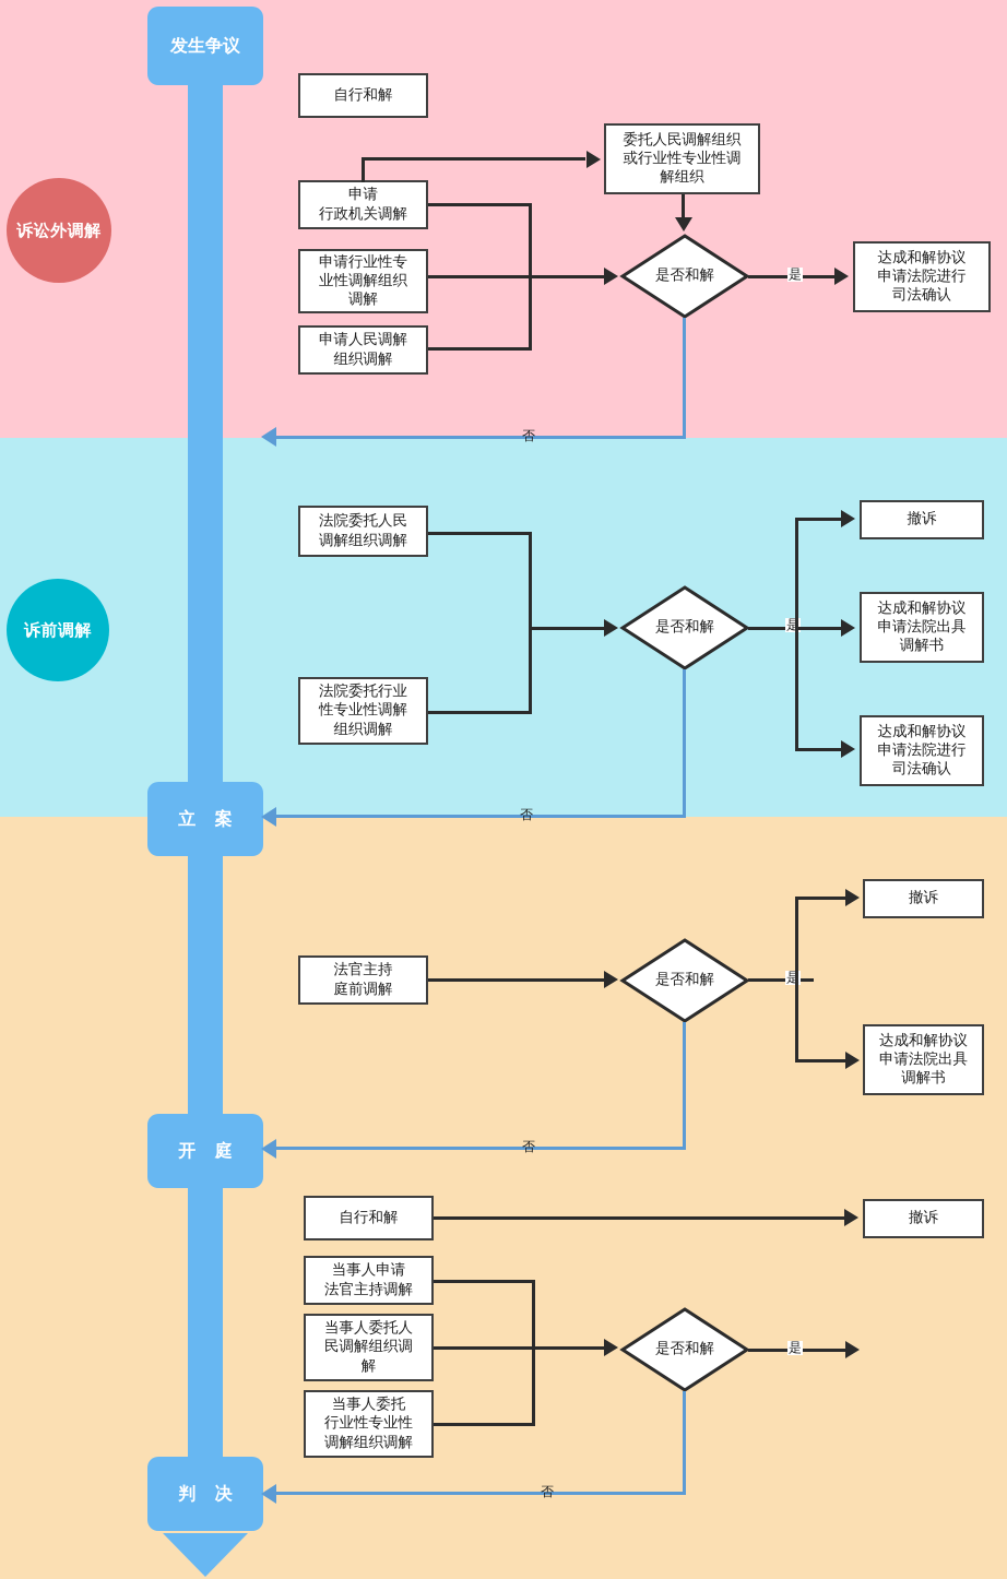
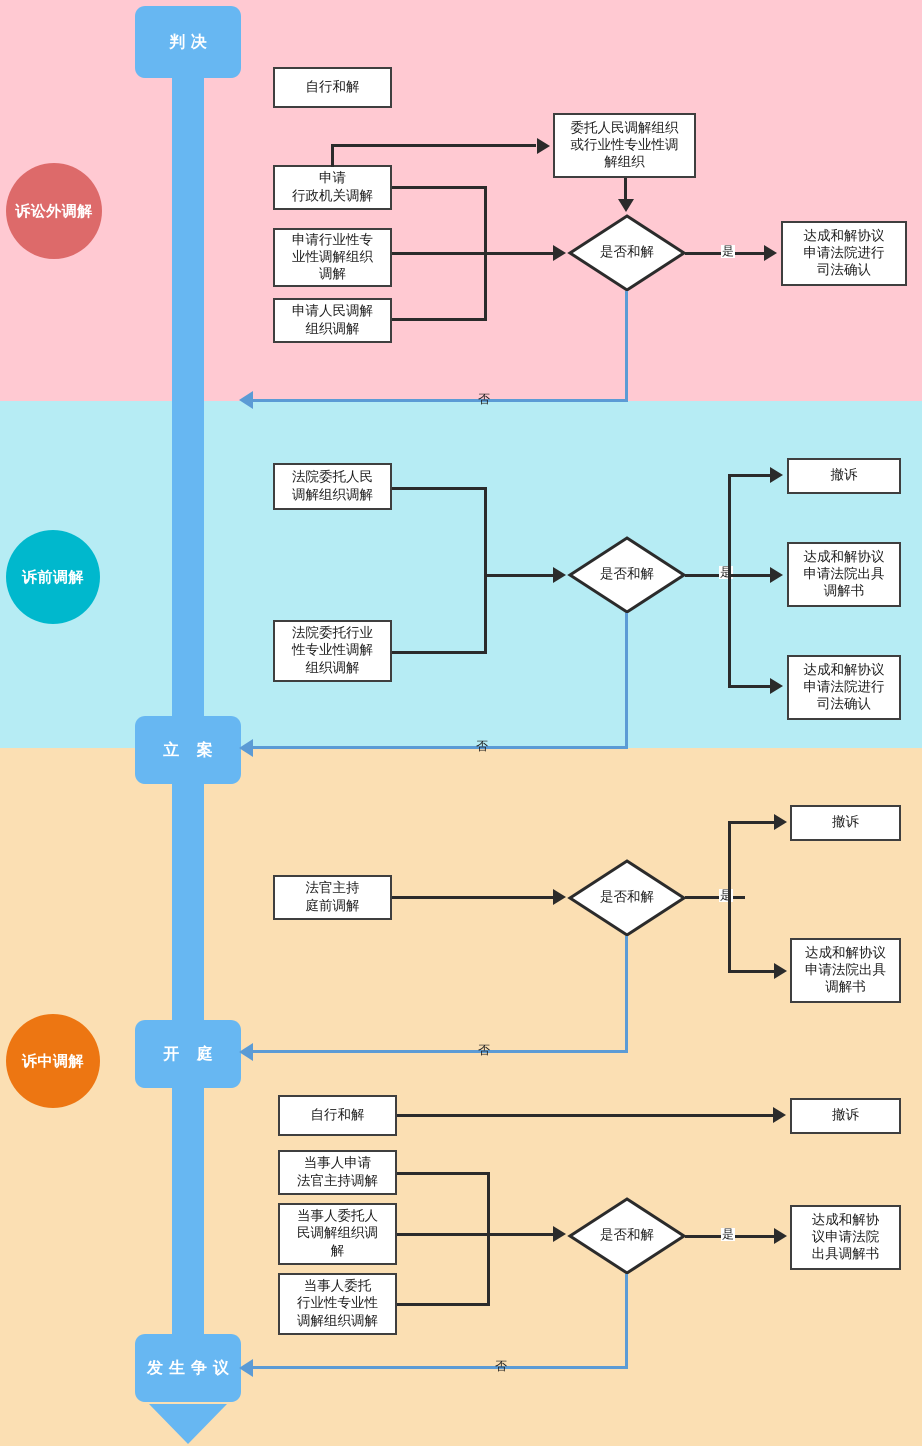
  诉讼外调解
  诉前调解
+ 诉中调解
- 发生争议
+ 判 决
  立 案
  开 庭
- 判 决
+ 发生争议
  自行和解
  委托人民调解组织
  或行业性专业性调
  解组织
  申请
  行政机关调解
  申请行业性专
  业性调解组织
  调解
  申请人民调解
  组织调解
  是否和解
  达成和解协议
  申请法院进行
  司法确认
  是
  否
  法院委托人民
  调解组织调解
  法院委托行业
  性专业性调解
  组织调解
  是否和解
  撤诉
  达成和解协议
  申请法院出具
  调解书
  达成和解协议
  申请法院进行
  司法确认
  是
  否
  法官主持
  庭前调解
  是否和解
  撤诉
  达成和解协议
  申请法院出具
  调解书
  是
  否
  自行和解
  当事人申请
  法官主持调解
  当事人委托人
  民调解组织调
  解
  当事人委托
  行业性专业性
  调解组织调解
  是否和解
  撤诉
+ 达成和解协
+ 议申请法院
+ 出具调解书
  是
  否
